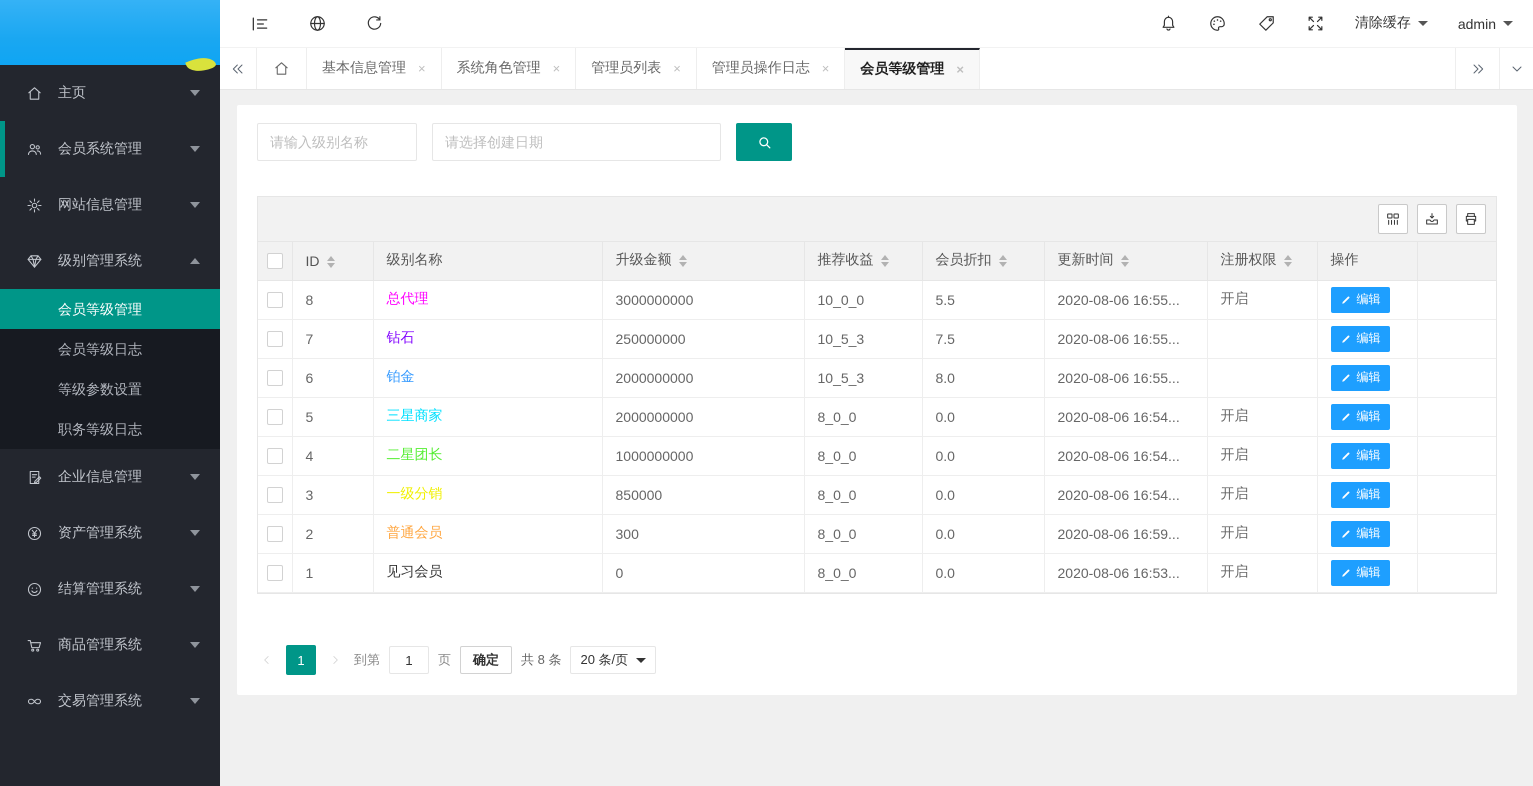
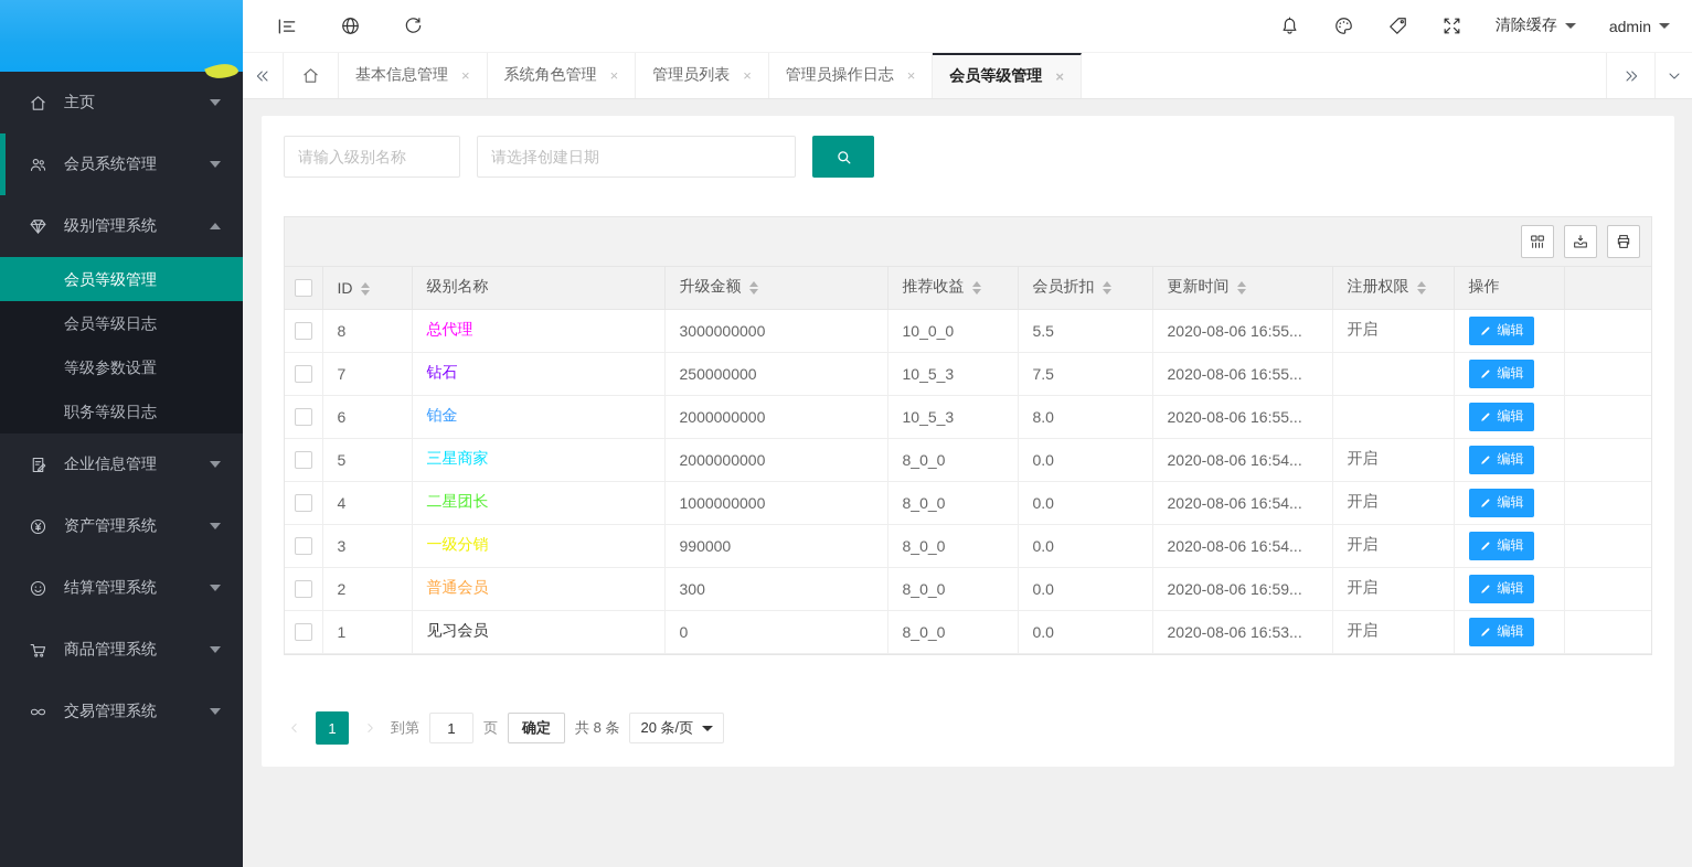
  主页
  会员系统管理
- 网站信息管理
  级别管理系统
  会员等级管理
  会员等级日志
  等级参数设置
  职务等级日志
  企业信息管理
  资产管理系统
  结算管理系统
  商品管理系统
  交易管理系统
  清除缓存
  admin
  基本信息管理
  ×
  系统角色管理
  ×
  管理员列表
  ×
  管理员操作日志
  ×
  会员等级管理
  ×
  请输入级别名称
  请选择创建日期
  	ID	级别名称	升级金额	推荐收益	会员折扣	更新时间	注册权限	操作
  	8	总代理	3000000000	10_0_0	5.5	2020-08-06 16:55...	开启	编辑
  	7	钻石	250000000	10_5_3	7.5	2020-08-06 16:55...		编辑
  	6	铂金	2000000000	10_5_3	8.0	2020-08-06 16:55...		编辑
  	5	三星商家	2000000000	8_0_0	0.0	2020-08-06 16:54...	开启	编辑
  	4	二星团长	1000000000	8_0_0	0.0	2020-08-06 16:54...	开启	编辑
- 	3	一级分销	850000	8_0_0	0.0	2020-08-06 16:54...	开启	编辑
+ 	3	一级分销	990000	8_0_0	0.0	2020-08-06 16:54...	开启	编辑
  	2	普通会员	300	8_0_0	0.0	2020-08-06 16:59...	开启	编辑
  	1	见习会员	0	8_0_0	0.0	2020-08-06 16:53...	开启	编辑
  1
  到第
  1
  页
  确定
  共 8 条
  20 条/页
